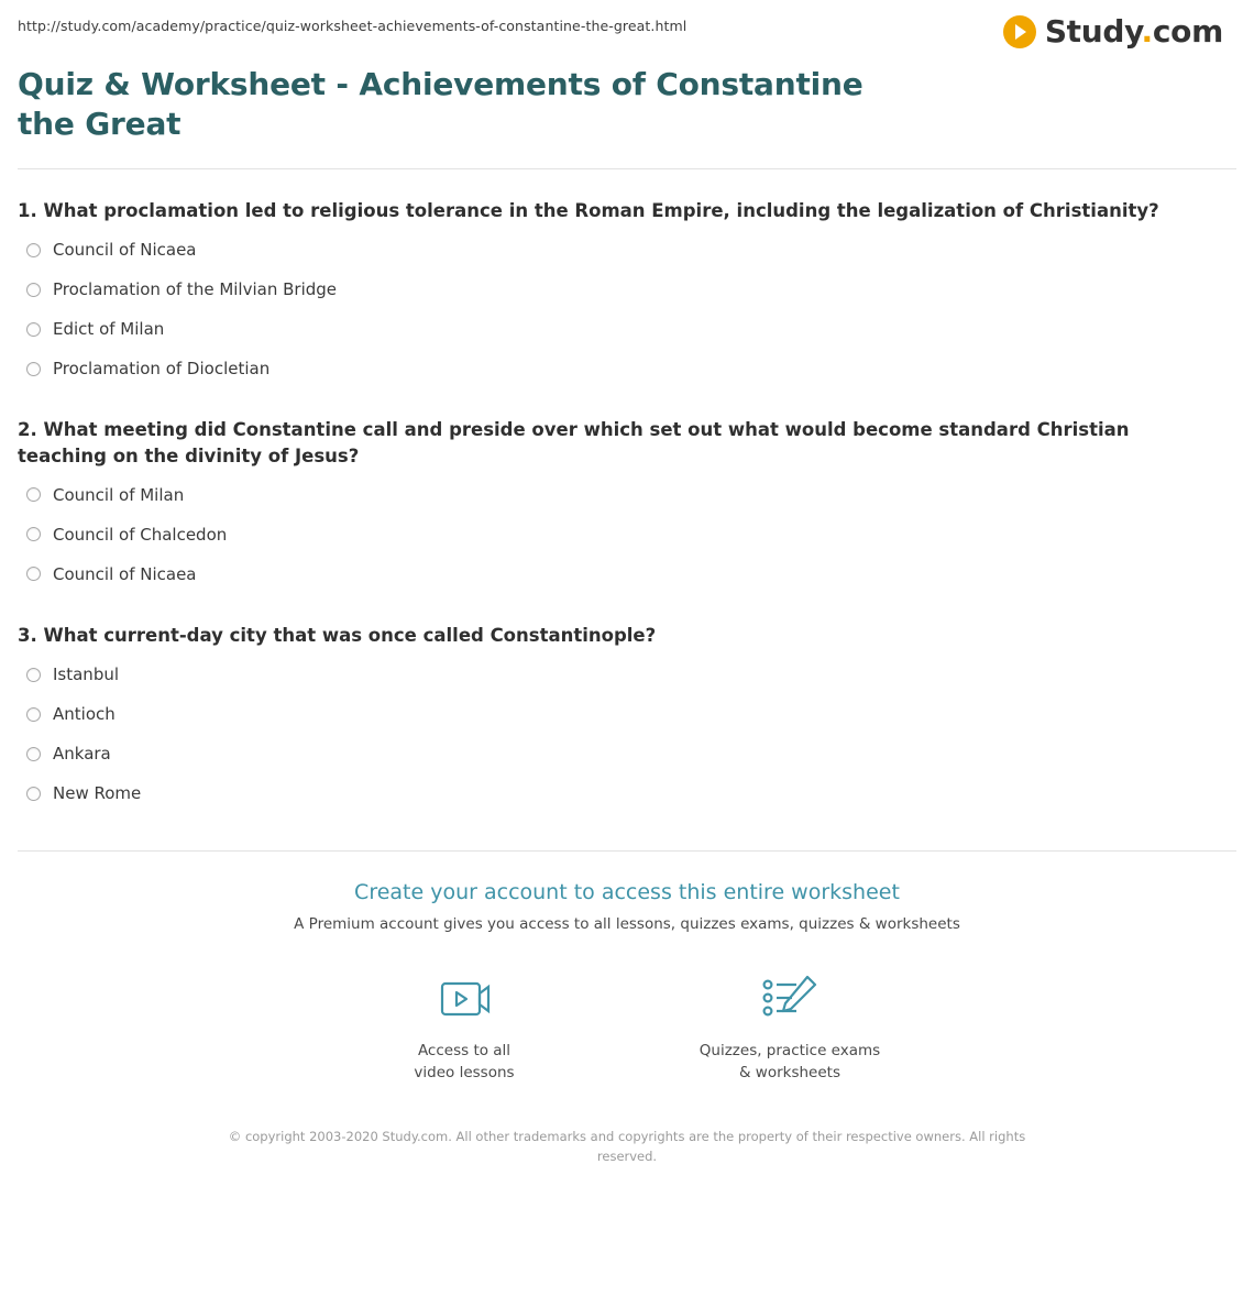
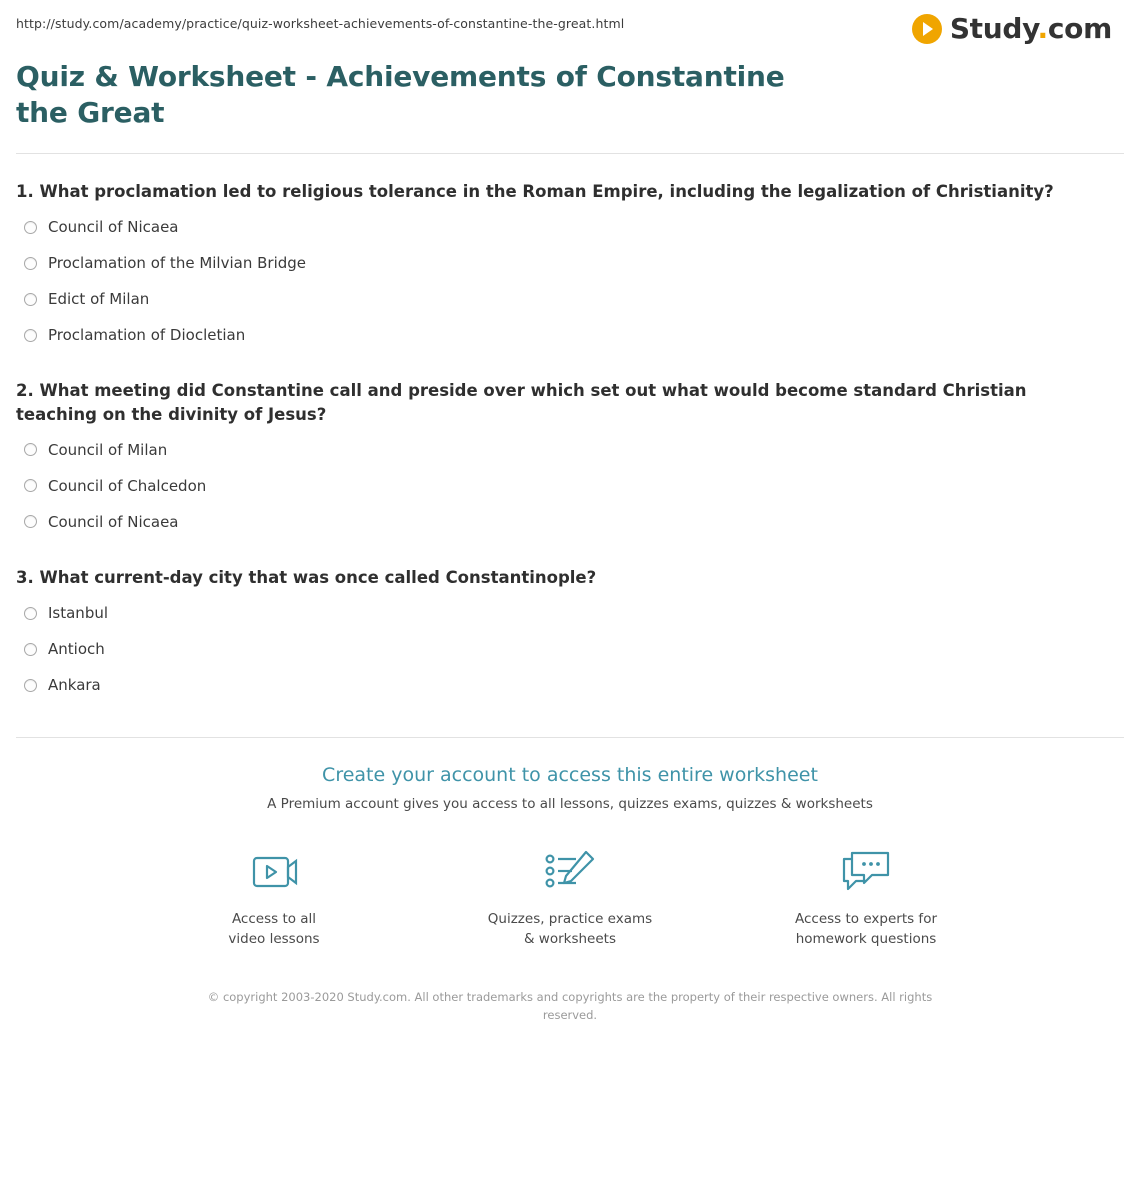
  http://study.com/academy/practice/quiz-worksheet-achievements-of-constantine-the-great.html
  Study.com
  Quiz & Worksheet - Achievements of Constantine the Great
  1. What proclamation led to religious tolerance in the Roman Empire, including the legalization of Christianity?
  Council of Nicaea
  Proclamation of the Milvian Bridge
  Edict of Milan
  Proclamation of Diocletian
  2. What meeting did Constantine call and preside over which set out what would become standard Christian teaching on the divinity of Jesus?
  Council of Milan
  Council of Chalcedon
  Council of Nicaea
  3. What current-day city that was once called Constantinople?
  Istanbul
  Antioch
  Ankara
- New Rome
  Create your account to access this entire worksheet
  A Premium account gives you access to all lessons, quizzes exams, quizzes & worksheets
  Access to all
  video lessons
  Quizzes, practice exams
  & worksheets
+ Access to experts for
+ homework questions
  © copyright 2003-2020 Study.com. All other trademarks and copyrights are the property of their respective owners. All rights reserved.
